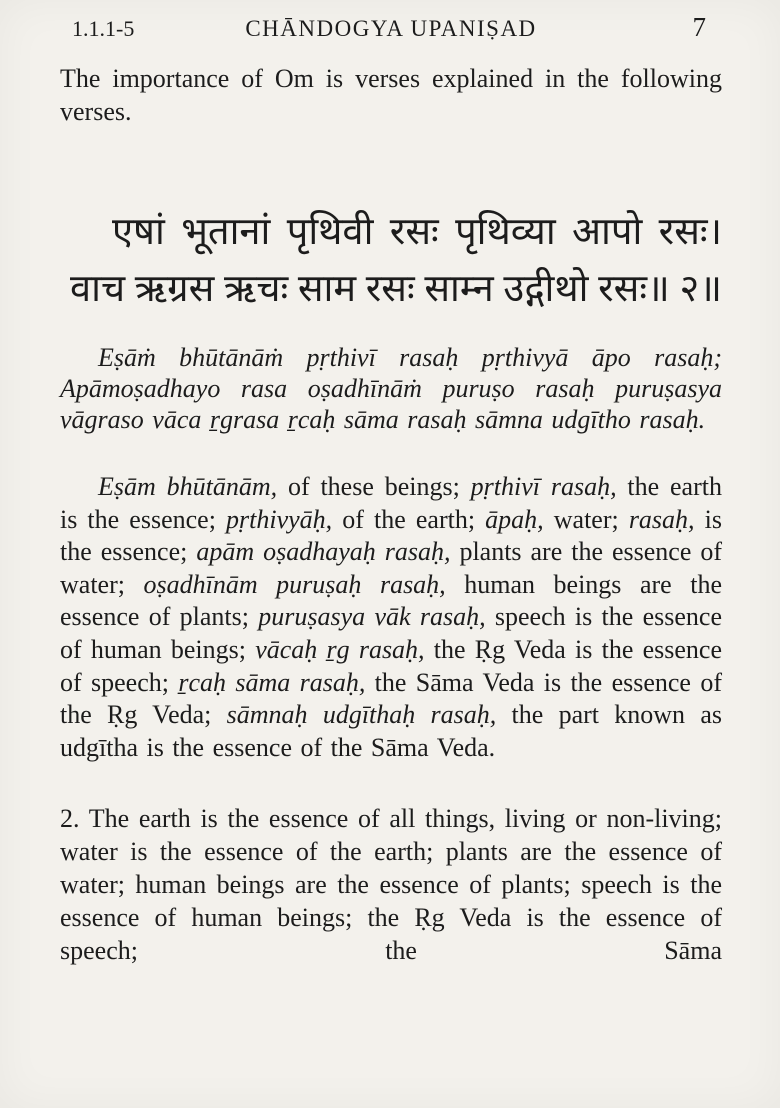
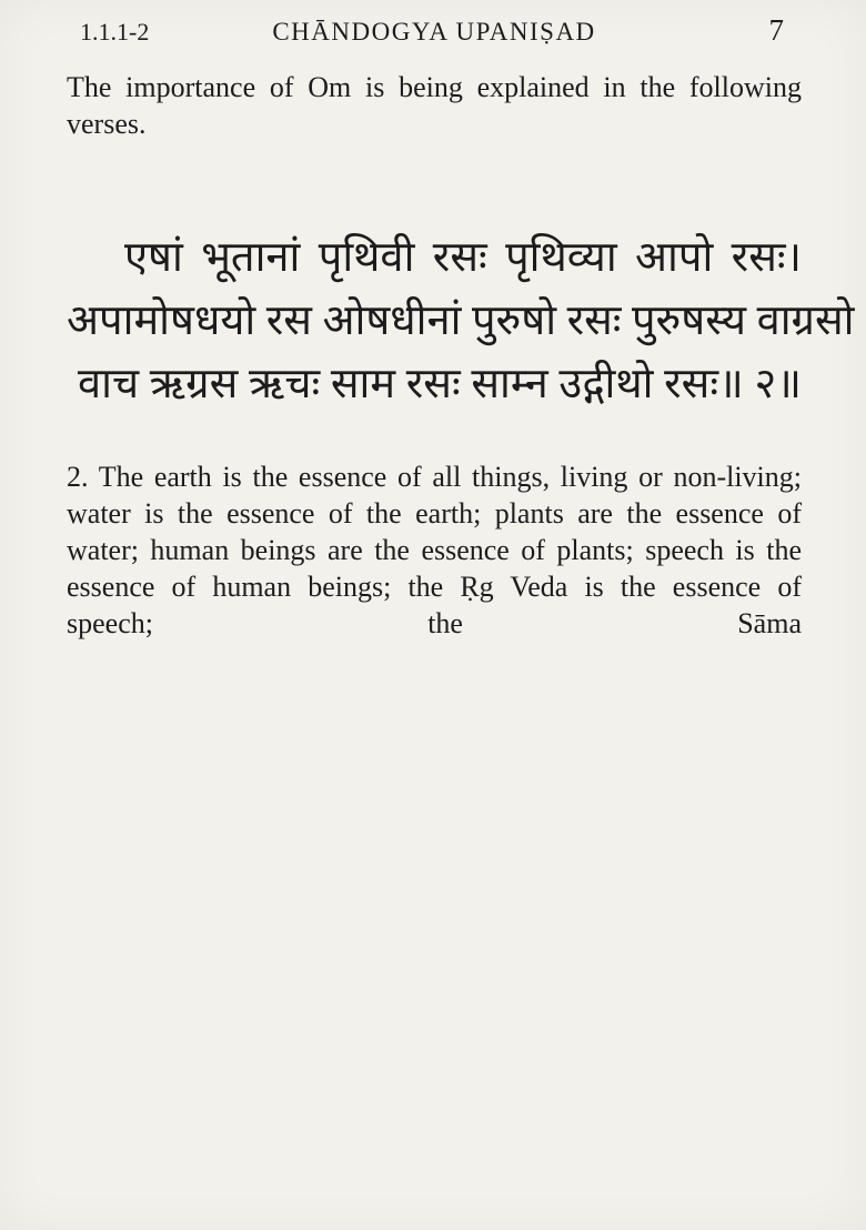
- 1.1.1-5
+ 1.1.1-2
  CHĀNDOGYA UPANIṢAD
  7
- The importance of Om is verses explained in the following verses.
+ The importance of Om is being explained in the following verses.
  एषां भूतानां पृथिवी रसः पृथिव्या आपो रसः।
+ अपामोषधयो रस ओषधीनां पुरुषो रसः पुरुषस्य वाग्रसो
  वाच ऋग्रस ऋचः साम रसः साम्न उद्गीथो रसः॥ २॥
- Eṣāṁ bhūtānāṁ pṛthivī rasaḥ pṛthivyā āpo rasaḥ; Apāmoṣadhayo rasa oṣadhīnāṁ puruṣo rasaḥ puruṣasya vāgraso vāca ṟgrasa ṟcaḥ sāma rasaḥ sāmna udgītho rasaḥ.
- Eṣām bhūtānām, of these beings; pṛthivī rasaḥ, the earth is the essence; pṛthivyāḥ, of the earth; āpaḥ, water; rasaḥ, is the essence; apām oṣadhayaḥ rasaḥ, plants are the essence of water; oṣadhīnām puruṣaḥ rasaḥ, human beings are the essence of plants; puruṣasya vāk rasaḥ, speech is the essence of human beings; vācaḥ ṟg rasaḥ, the Ṛg Veda is the essence of speech; ṟcaḥ sāma rasaḥ, the Sāma Veda is the essence of the Ṛg Veda; sāmnaḥ udgīthaḥ rasaḥ, the part known as udgītha is the essence of the Sāma Veda.
  2. The earth is the essence of all things, living or non-living; water is the essence of the earth; plants are the essence of water; human beings are the essence of plants; speech is the essence of human beings; the Ṛg Veda is the essence of speech; the Sāma
